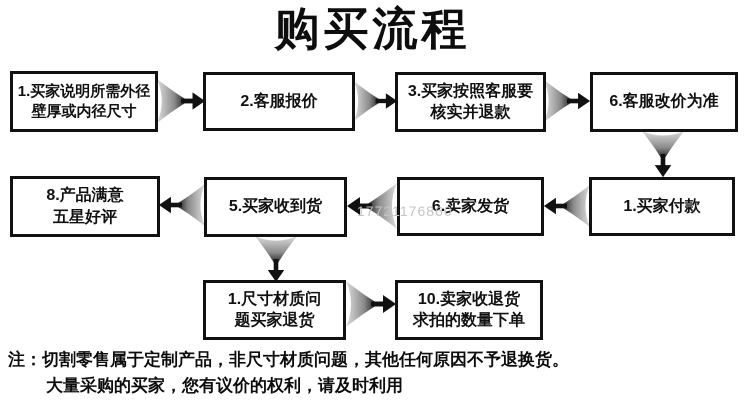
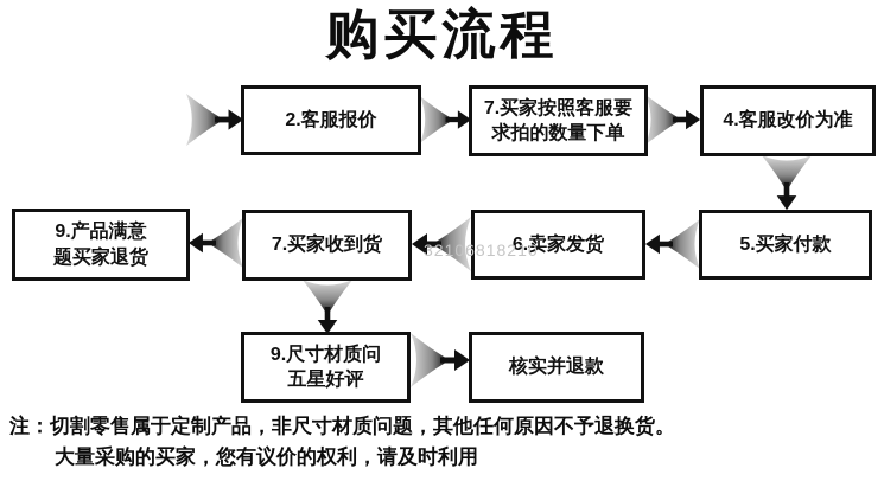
  购买流程
- 1.买家说明所需外径
- 壁厚或内径尺寸
  2.客服报价
- 3.买家按照客服要
+ 7.买家按照客服要
- 核实并退款
+ 求拍的数量下单
- 6.客服改价为准
+ 4.客服改价为准
- 1.买家付款
+ 5.买家付款
  6.卖家发货
- 5.买家收到货
+ 7.买家收到货
- 8.产品满意
+ 9.产品满意
- 五星好评
+ 题买家退货
- 1.尺寸材质问
+ 9.尺寸材质问
- 题买家退货
+ 五星好评
- 10.卖家收退货
- 求拍的数量下单
+ 核实并退款
- 17721176860
+ 32106818210
  注：切割零售属于定制产品，非尺寸材质问题，其他任何原因不予退换货。
  大量采购的买家，您有议价的权利，请及时利用
